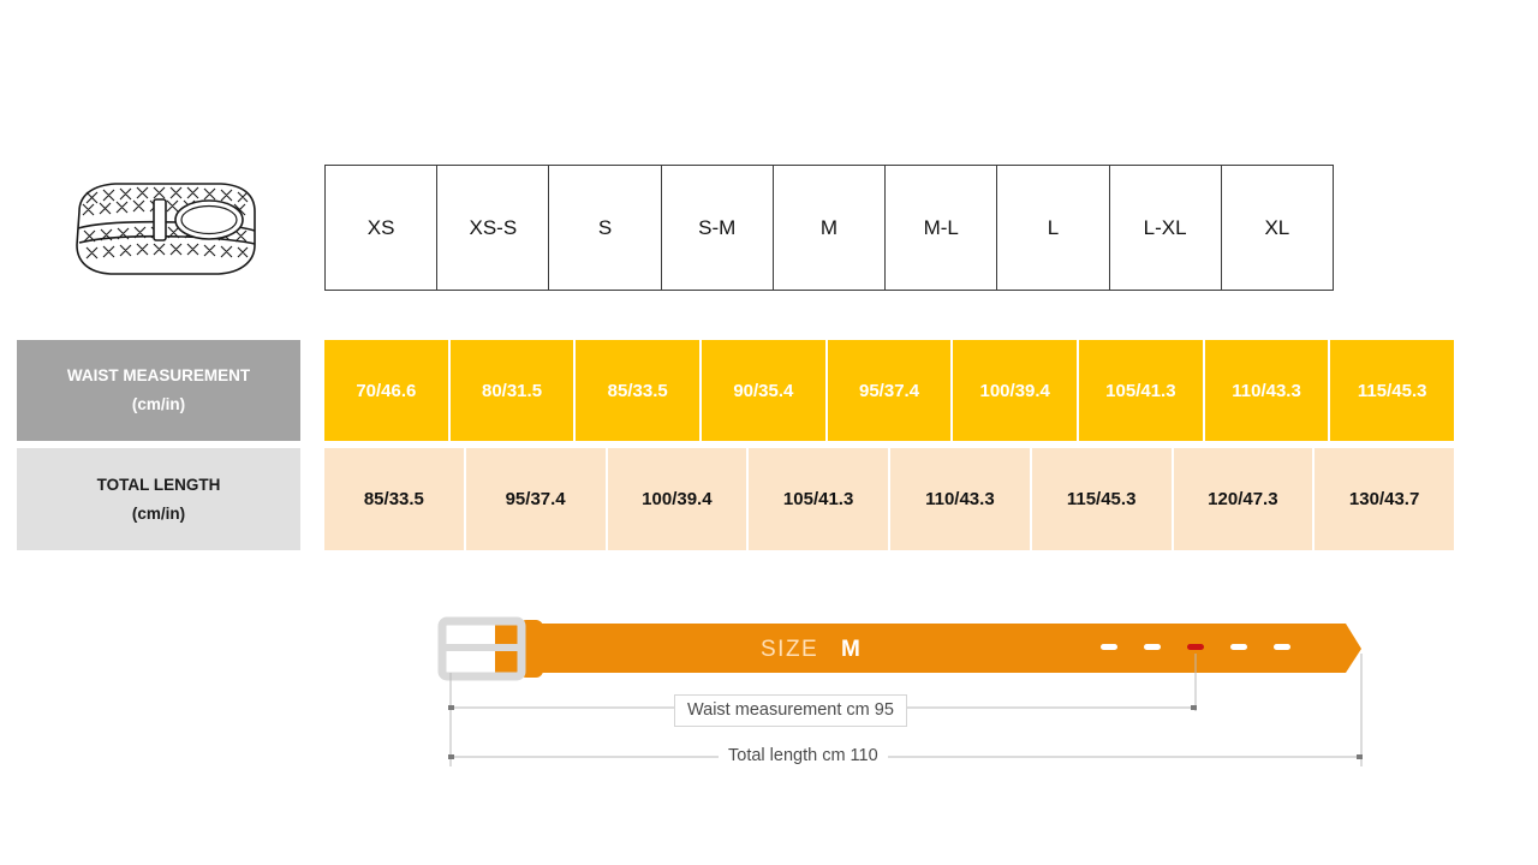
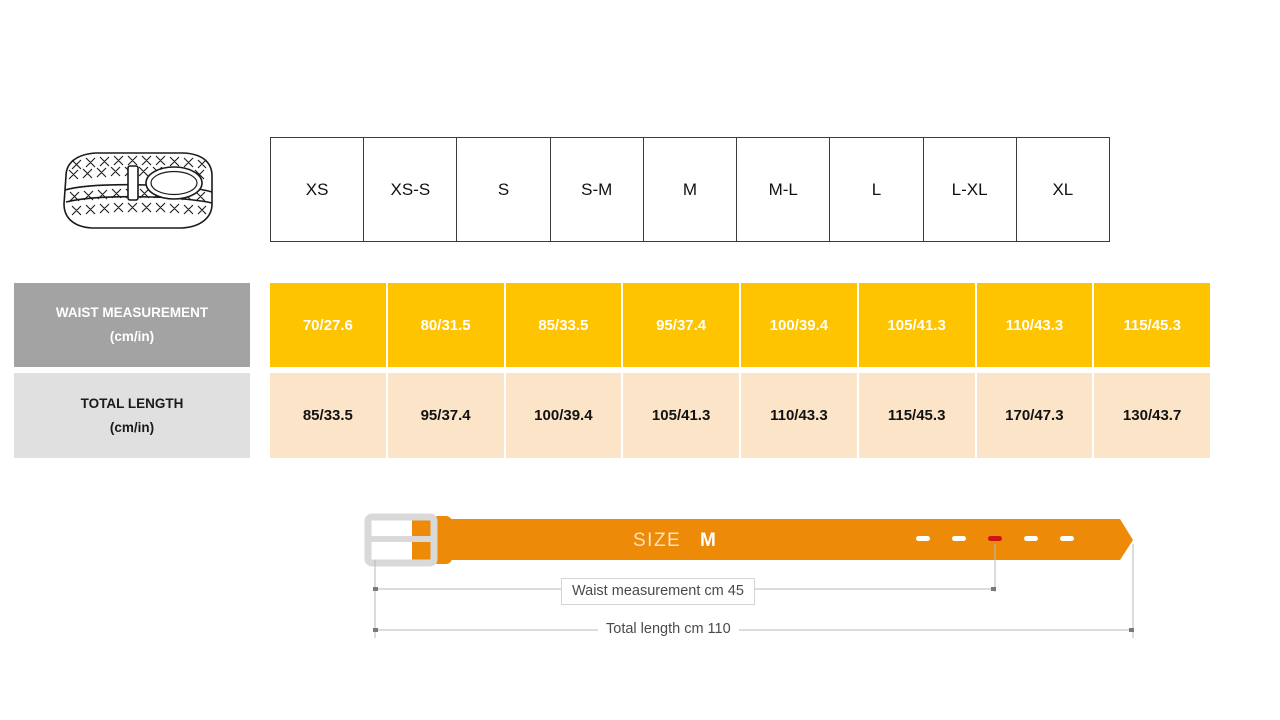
  XS	XS-S	S	S-M	M	M-L	L	L-XL	XL
  WAIST MEASUREMENT
  (cm/in)
- 70/46.6
+ 70/27.6
  80/31.5
  85/33.5
- 90/35.4
  95/37.4
  100/39.4
  105/41.3
  110/43.3
  115/45.3
  TOTAL LENGTH
  (cm/in)
  85/33.5
  95/37.4
  100/39.4
  105/41.3
  110/43.3
  115/45.3
- 120/47.3
+ 170/47.3
  130/43.7
  SIZE
  M
- Waist measurement cm 95
+ Waist measurement cm 45
  Total length cm 110
